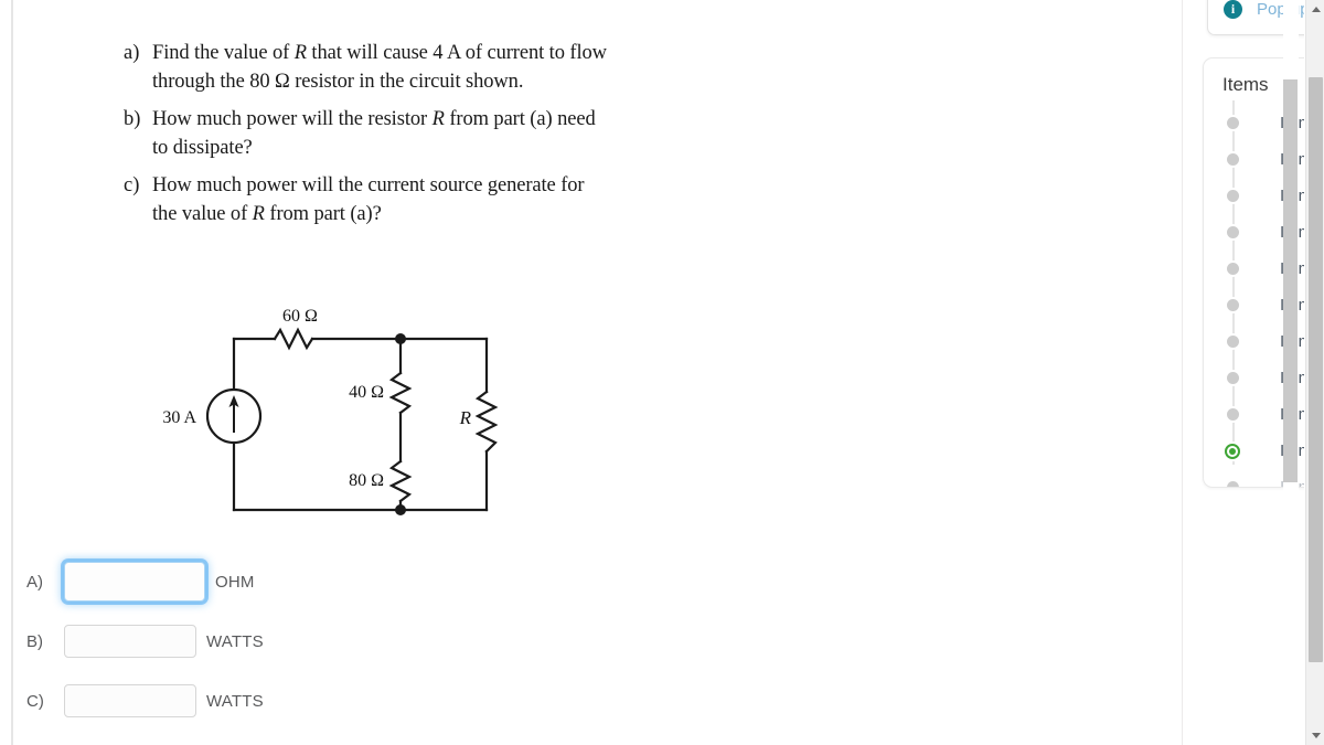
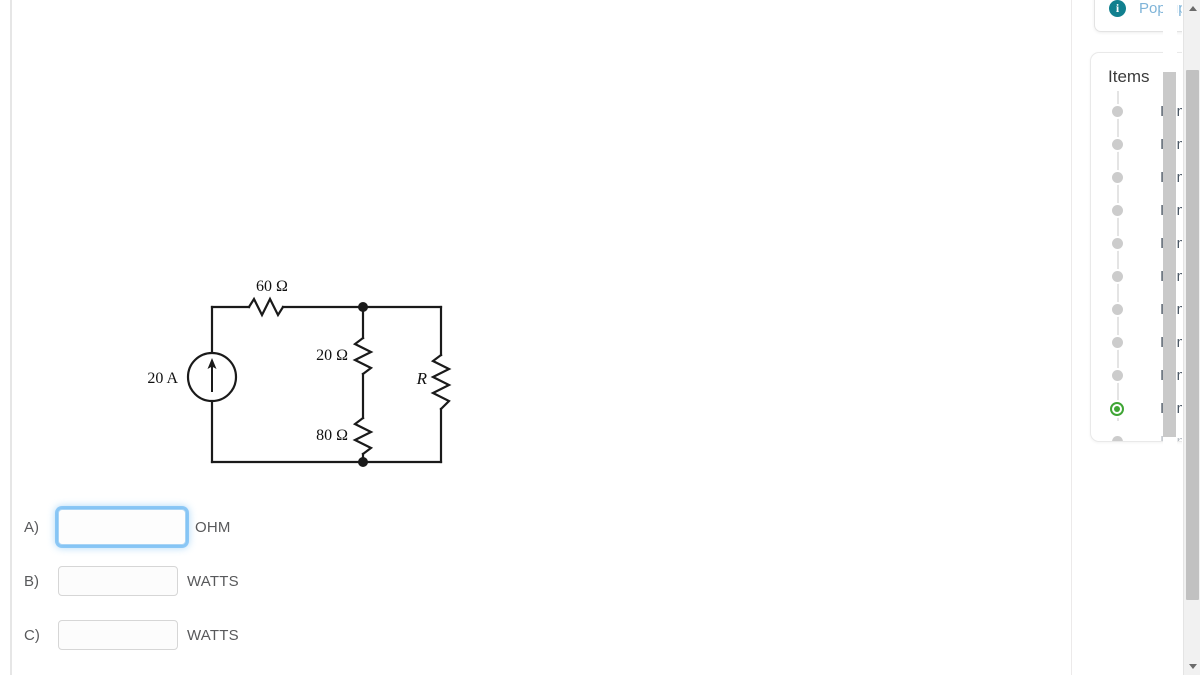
- a)
- Find the value of R that will cause 4 A of current to flow through the 80 Ω resistor in the circuit shown.
- b)
- How much power will the resistor R from part (a) need to dissipate?
- c)
- How much power will the current source generate for the value of R from part (a)?
  60 Ω
- 30 A
+ 20 A
- 40 Ω
+ 20 Ω
  80 Ω
  R
  A)
  OHM
  B)
  WATTS
  C)
  WATTS
  i
  Items
